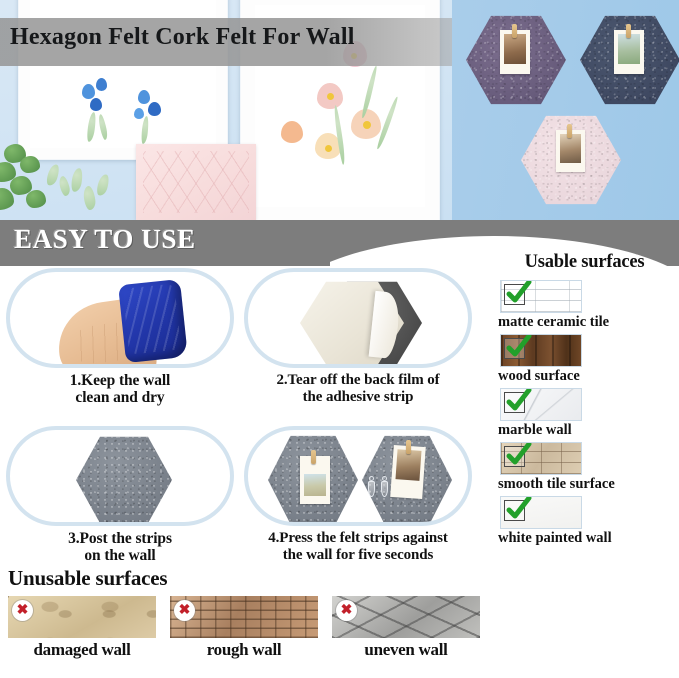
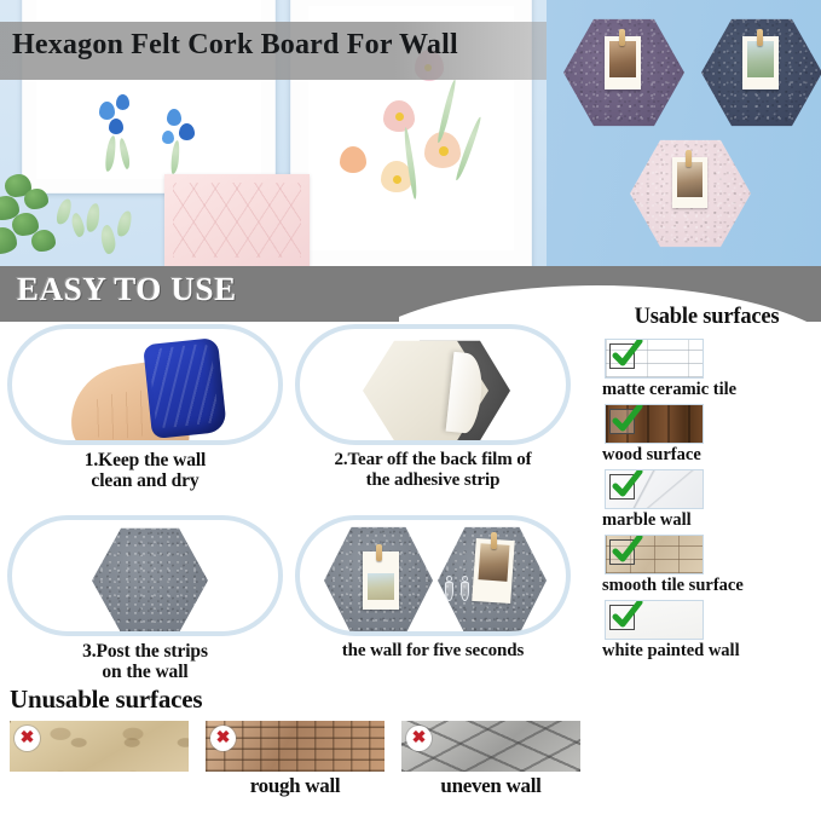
- Hexagon Felt Cork Felt For Wall
+ Hexagon Felt Cork Board For Wall
  EASY TO USE
  1.Keep the wall
  clean and dry
  2.Tear off the back film of
  the adhesive strip
  3.Post the strips
  on the wall
- 4.Press the felt strips against
  the wall for five seconds
  Usable surfaces
  matte ceramic tile
  wood surface
  marble wall
  smooth tile surface
  white painted wall
  Unusable surfaces
  ✖
- damaged wall
  ✖
  rough wall
  ✖
  uneven wall
